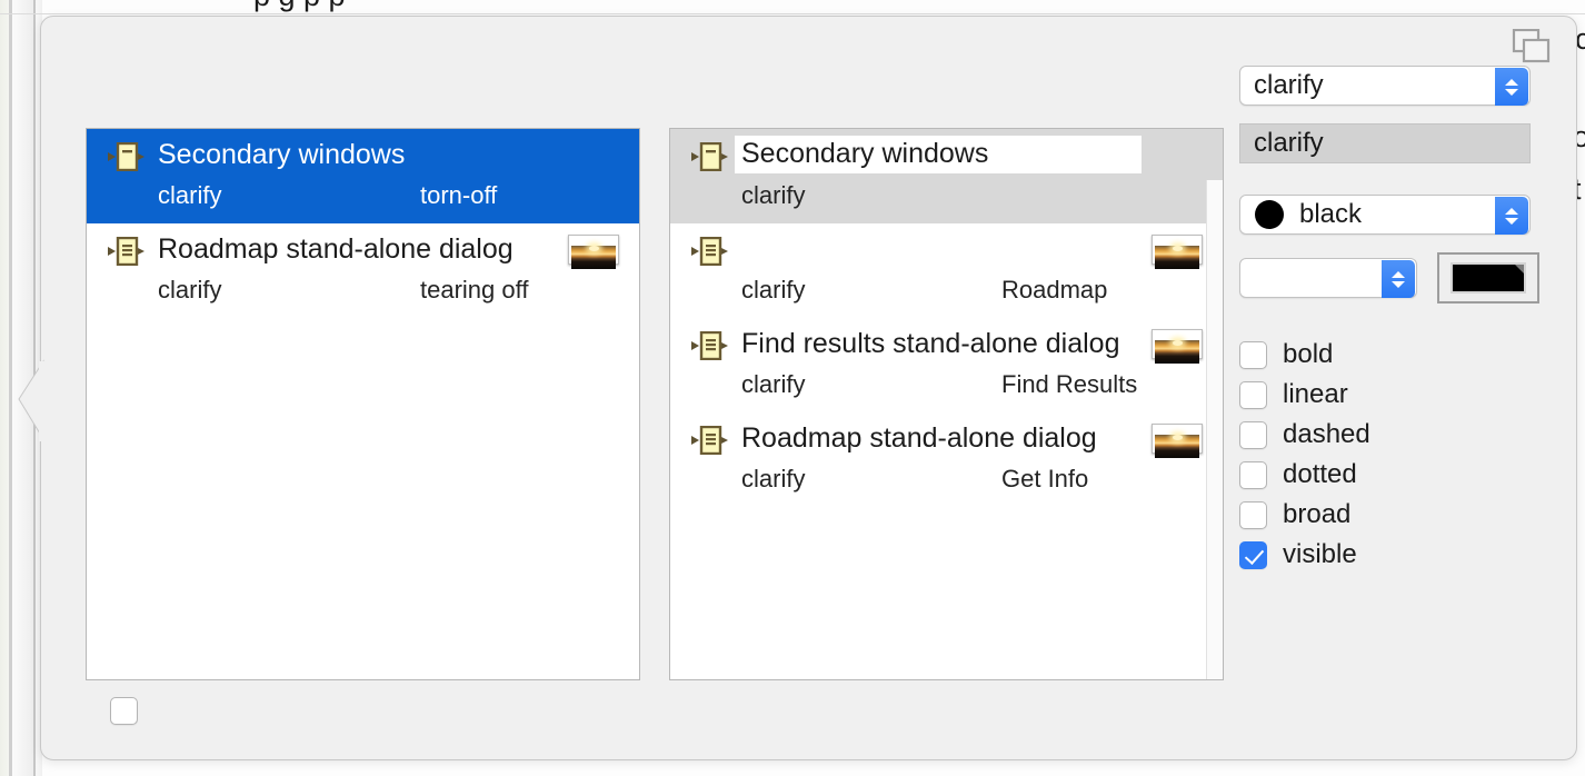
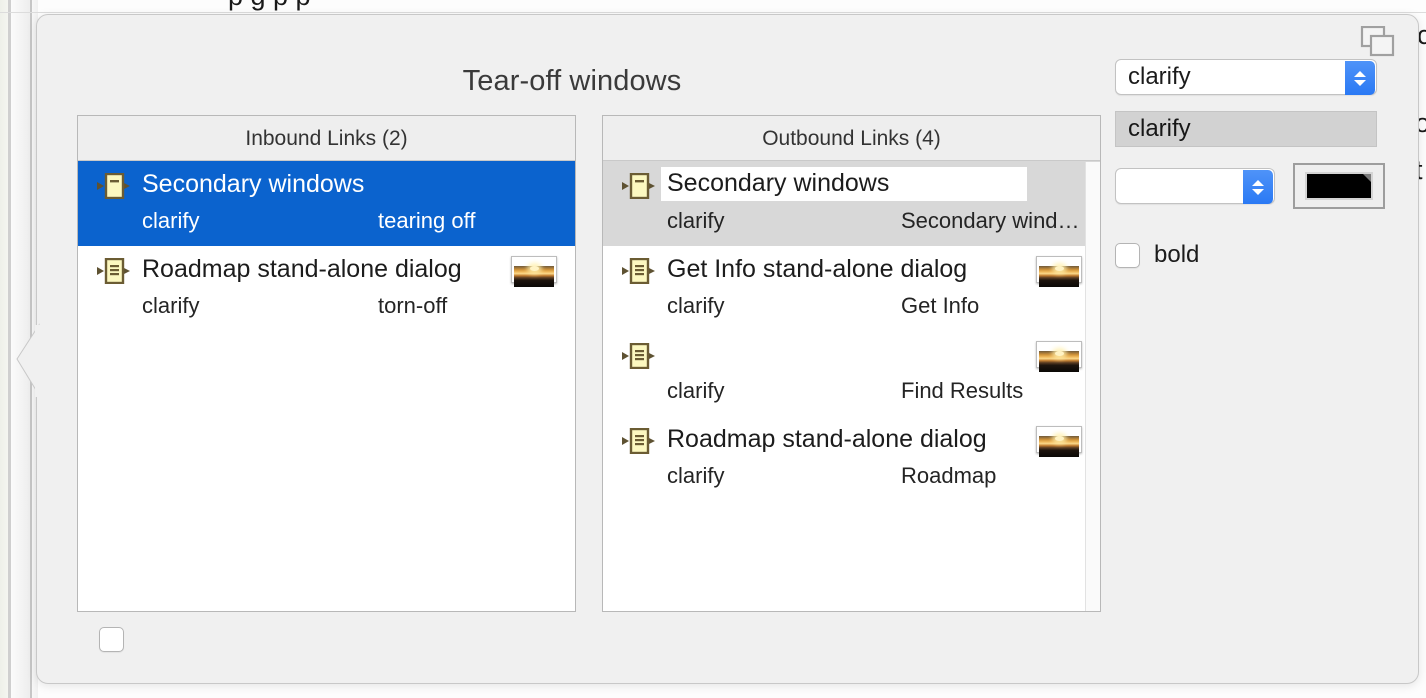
  c
+ Tear-off windows
+ Inbound Links (2)
  Secondary windows
  clarify
- torn-off
+ tearing off
  Roadmap stand-alone dialog
  clarify
- tearing off
+ torn-off
+ Outbound Links (4)
  Secondary windows
  clarify
+ Secondary wind…
+ Get Info stand-alone dialog
  clarify
- Roadmap
+ Get Info
- Find results stand-alone dialog
  clarify
  Find Results
  Roadmap stand-alone dialog
  clarify
- Get Info
+ Roadmap
  clarify
  clarify
- black
  bold
- linear
- dashed
- dotted
- broad
- visible
